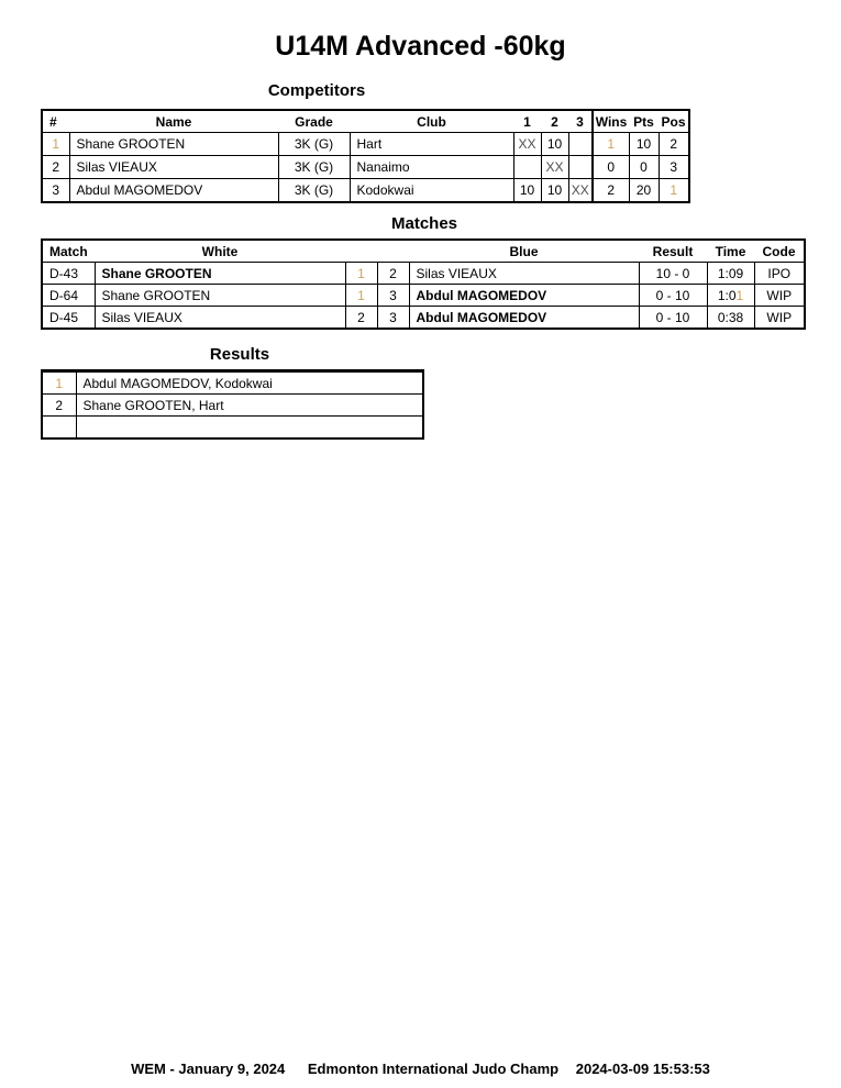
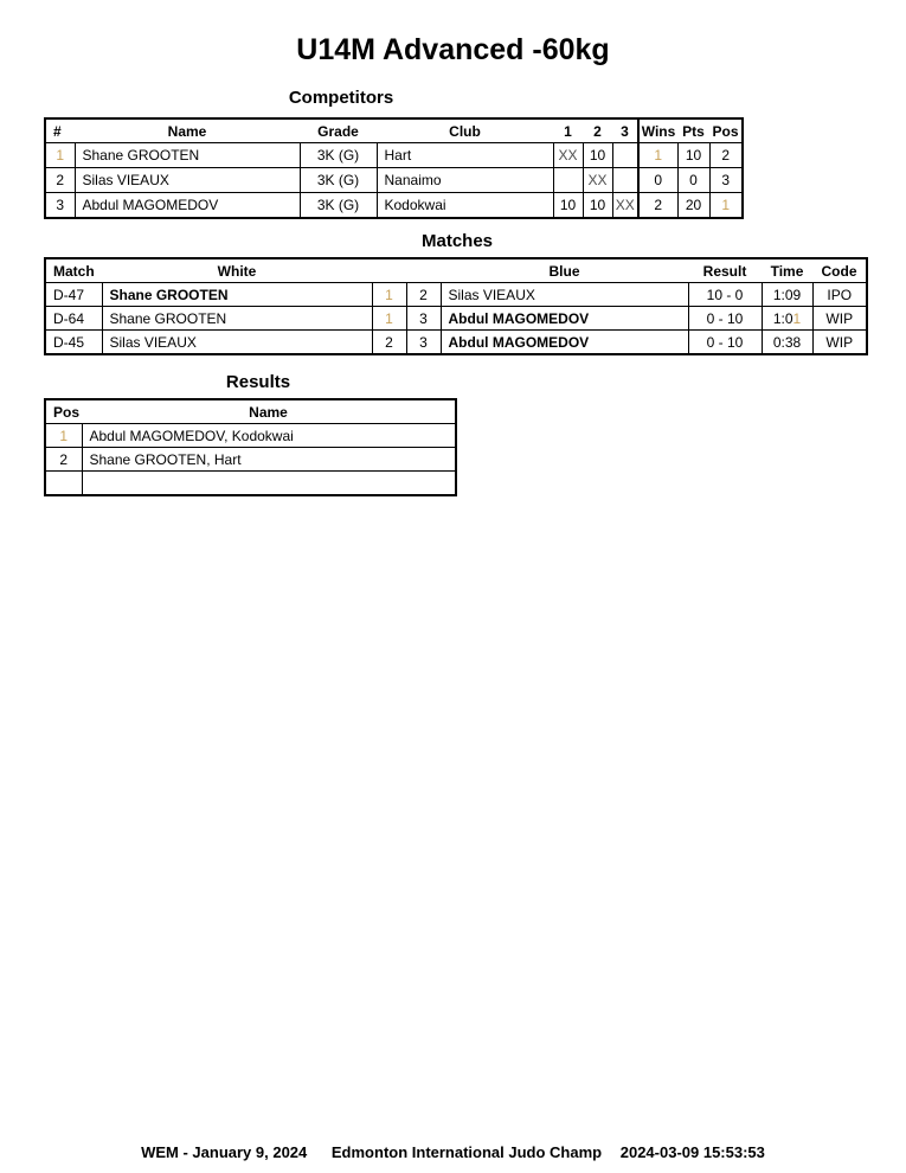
  U14M Advanced -60kg
  Competitors
  #	Name	Grade	Club	1	2	3	Wins	Pts	Pos
  1	Shane GROOTEN	3K (G)	Hart	XX	10		1	10	2
  2	Silas VIEAUX	3K (G)	Nanaimo		XX		0	0	3
  3	Abdul MAGOMEDOV	3K (G)	Kodokwai	10	10	XX	2	20	1
  Matches
  Match	White			Blue	Result	Time	Code
- D-43	Shane GROOTEN	1	2	Silas VIEAUX	10 - 0	1:09	IPO
+ D-47	Shane GROOTEN	1	2	Silas VIEAUX	10 - 0	1:09	IPO
  D-64	Shane GROOTEN	1	3	Abdul MAGOMEDOV	0 - 10	1:01	WIP
  D-45	Silas VIEAUX	2	3	Abdul MAGOMEDOV	0 - 10	0:38	WIP
  Results
+ Pos	Name
  1	Abdul MAGOMEDOV, Kodokwai
  2	Shane GROOTEN, Hart
  WEM - January 9, 2024 Edmonton International Judo Champ 2024-03-09 15:53:53
